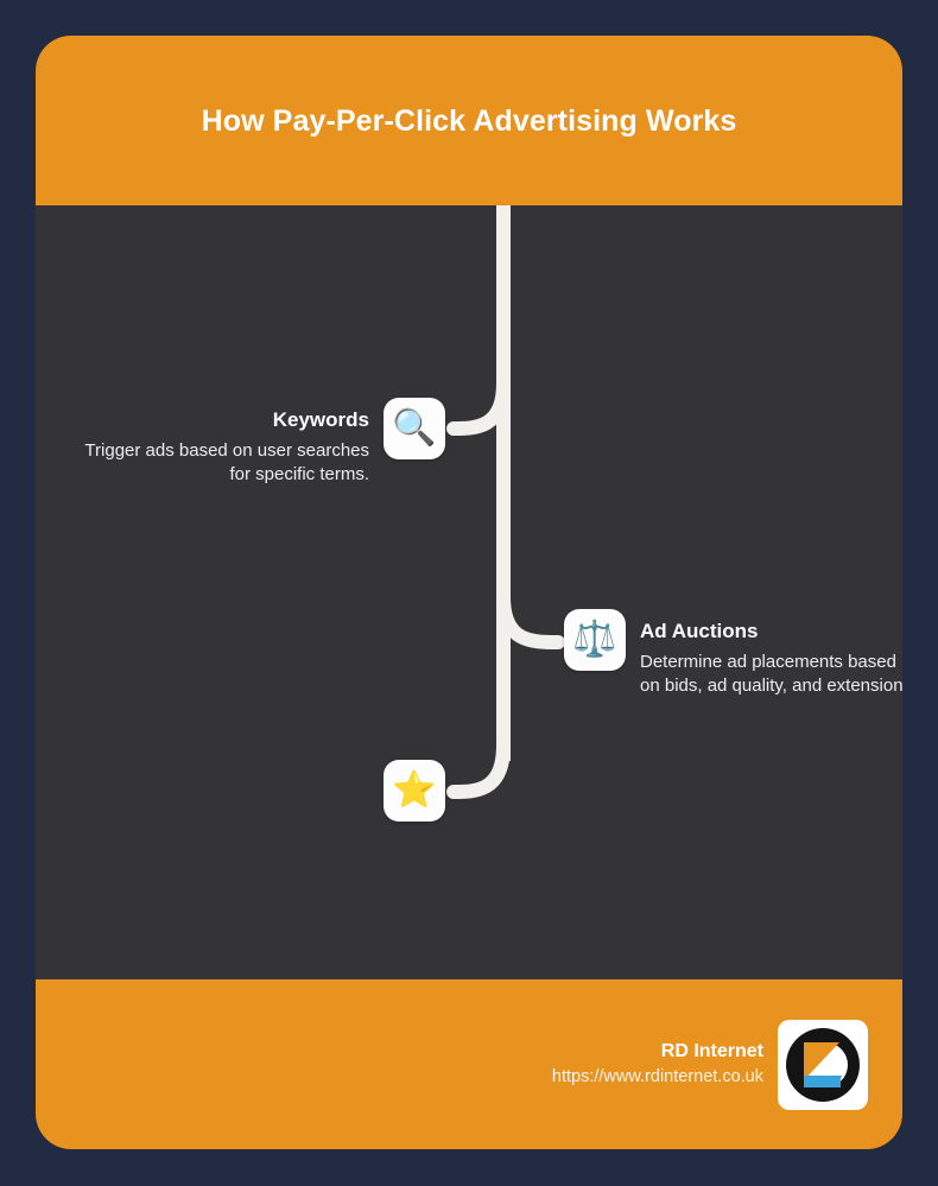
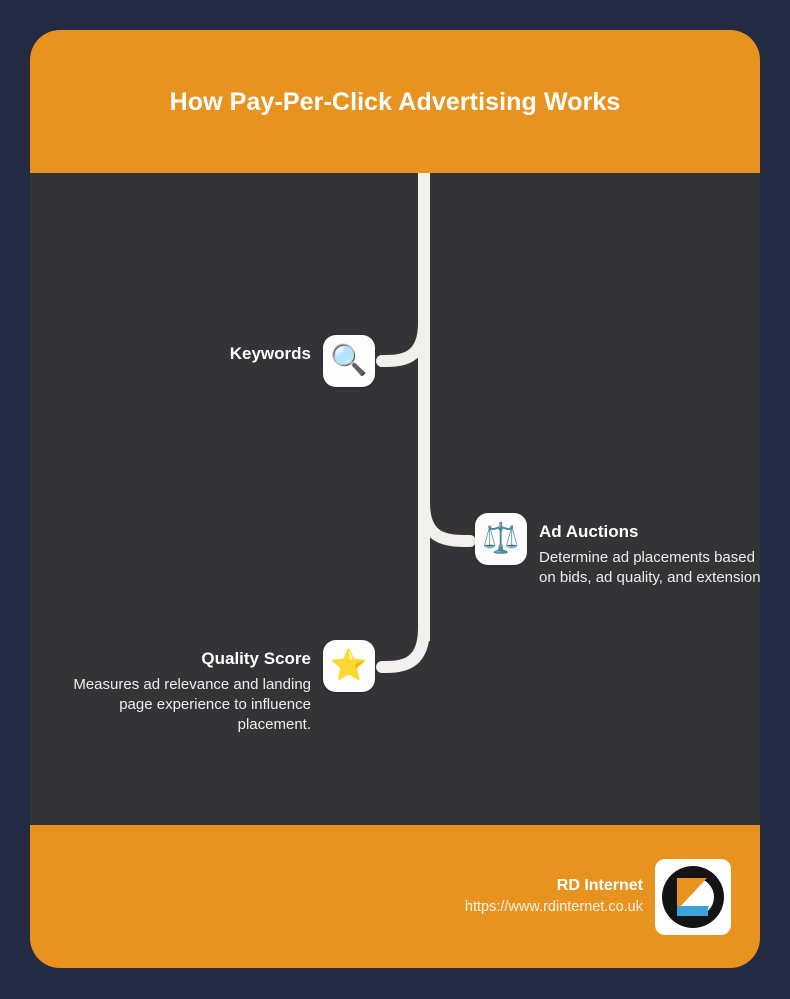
  How Pay-Per-Click Advertising Works
  Keywords
- Trigger ads based on user searches for specific terms.
  🔍
  ⚖️
  Ad Auctions
  Determine ad placements based on bids, ad quality, and extension
+ Quality Score
+ Measures ad relevance and landing page experience to influence placement.
  ⭐
  RD Internet
  https://www.rdinternet.co.uk
